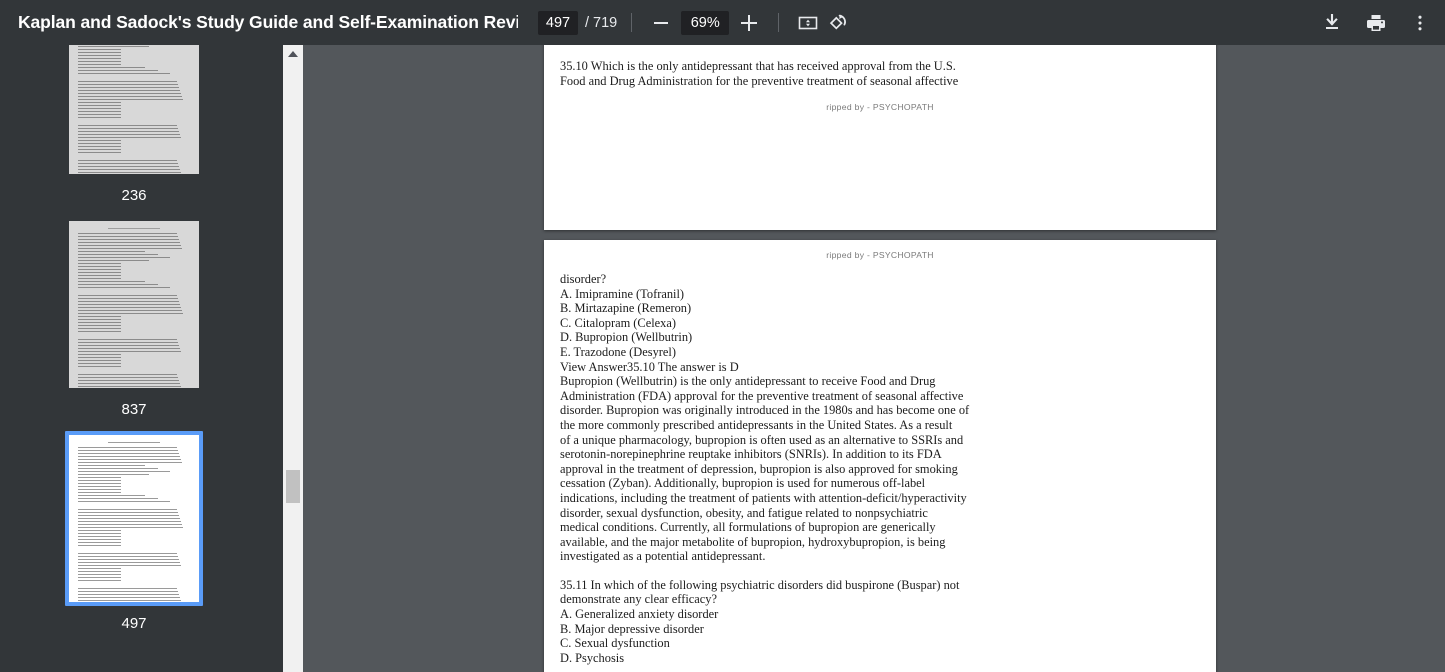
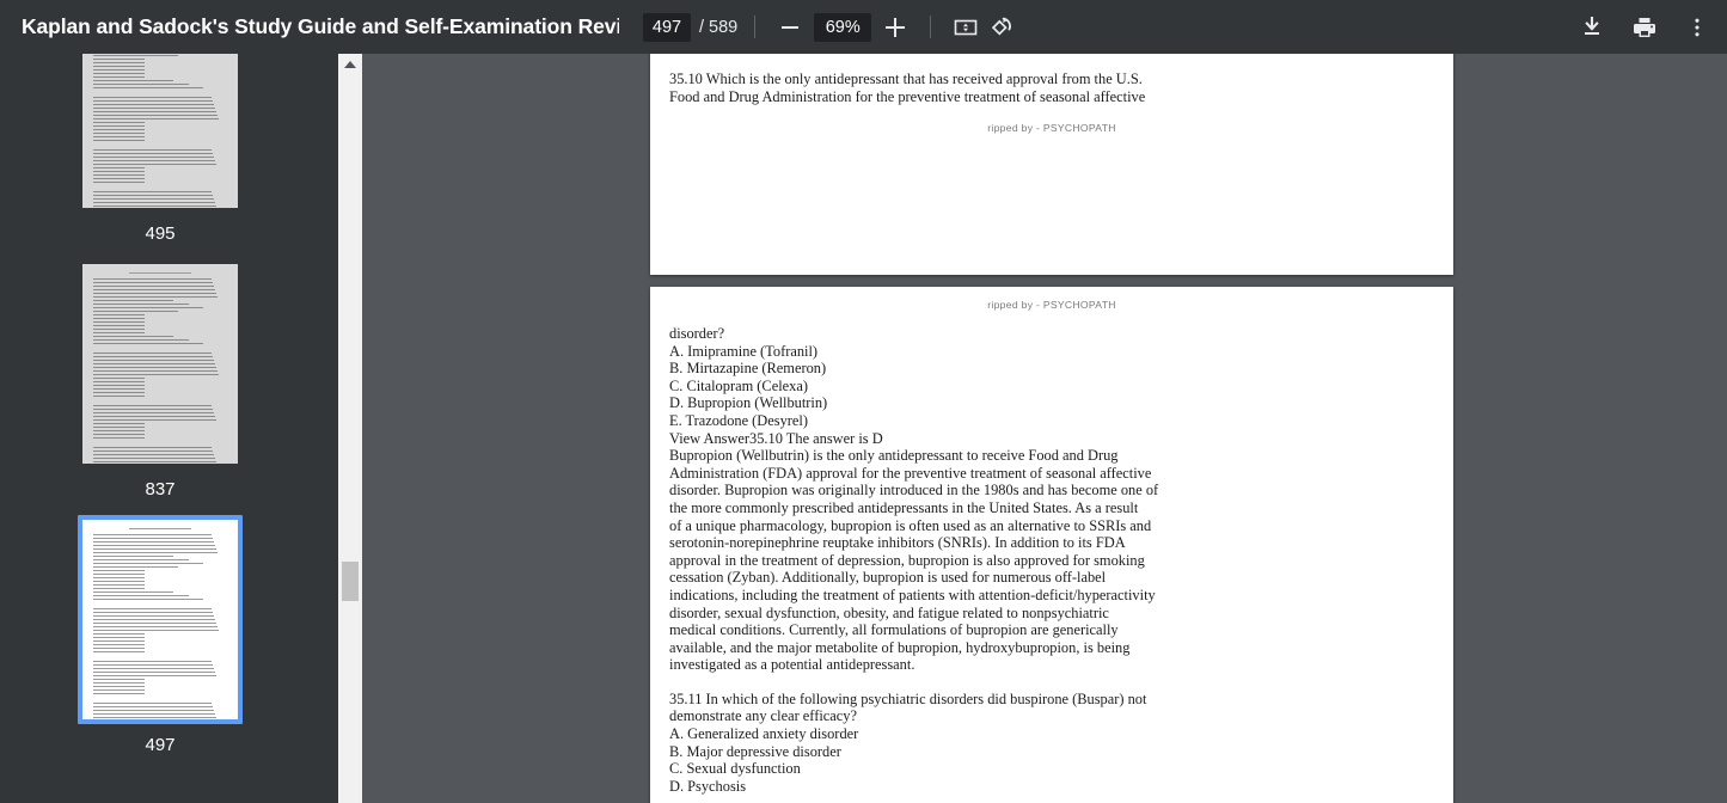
  Kaplan and Sadock's Study Guide and Self-Examination Revi
  497
- / 719
+ / 589
  69%
- 236
+ 495
  837
  497
  35.10 Which is the only antidepressant that has received approval from the U.S.
  Food and Drug Administration for the preventive treatment of seasonal affective
  ripped by - PSYCHOPATH
  ripped by - PSYCHOPATH
  disorder?
  A. Imipramine (Tofranil)
  B. Mirtazapine (Remeron)
  C. Citalopram (Celexa)
  D. Bupropion (Wellbutrin)
  E. Trazodone (Desyrel)
  View Answer35.10 The answer is D
  Bupropion (Wellbutrin) is the only antidepressant to receive Food and Drug
  Administration (FDA) approval for the preventive treatment of seasonal affective
  disorder. Bupropion was originally introduced in the 1980s and has become one of
  the more commonly prescribed antidepressants in the United States. As a result
  of a unique pharmacology, bupropion is often used as an alternative to SSRIs and
  serotonin-norepinephrine reuptake inhibitors (SNRIs). In addition to its FDA
  approval in the treatment of depression, bupropion is also approved for smoking
  cessation (Zyban). Additionally, bupropion is used for numerous off-label
  indications, including the treatment of patients with attention-deficit/hyperactivity
  disorder, sexual dysfunction, obesity, and fatigue related to nonpsychiatric
  medical conditions. Currently, all formulations of bupropion are generically
  available, and the major metabolite of bupropion, hydroxybupropion, is being
  investigated as a potential antidepressant.
  35.11 In which of the following psychiatric disorders did buspirone (Buspar) not
  demonstrate any clear efficacy?
  A. Generalized anxiety disorder
  B. Major depressive disorder
  C. Sexual dysfunction
  D. Psychosis
